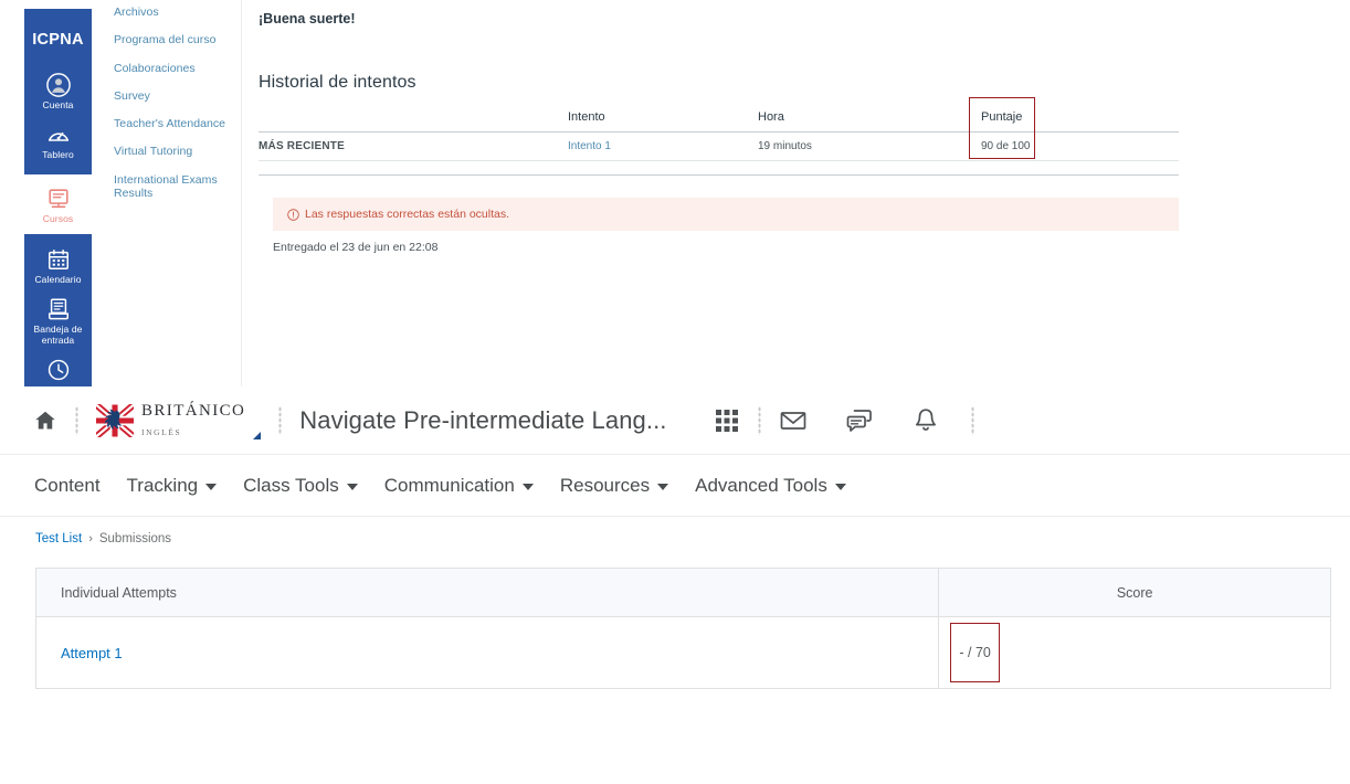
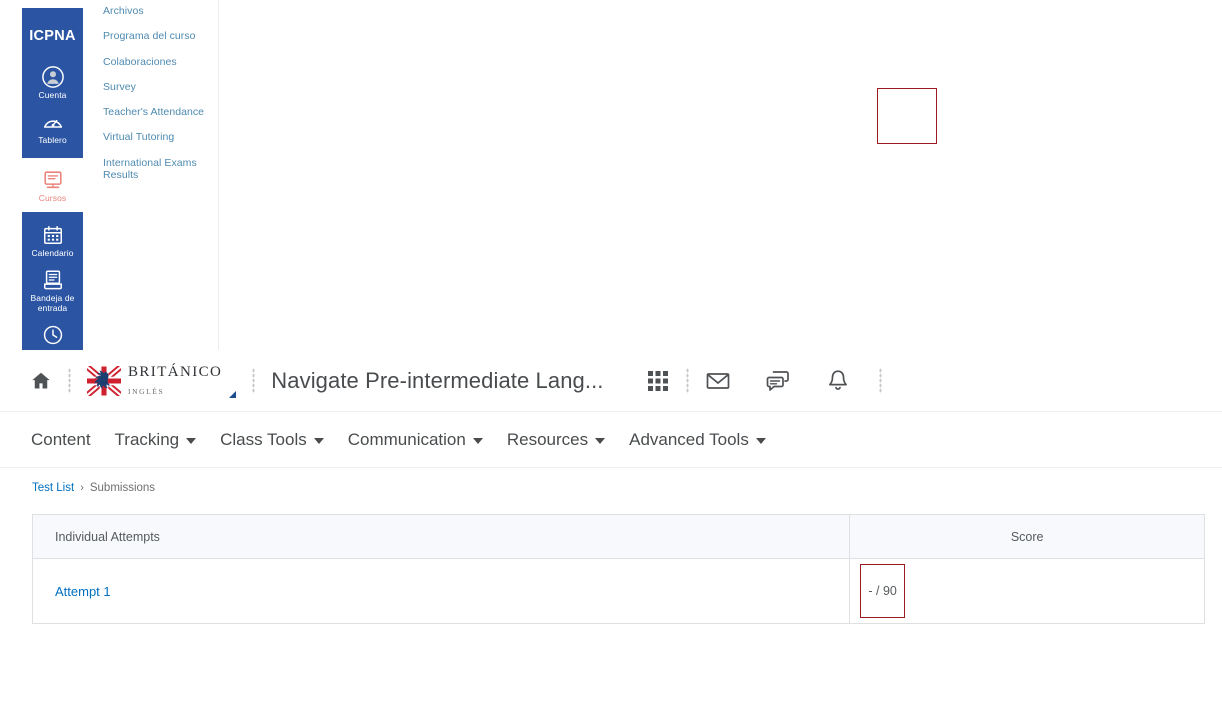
  ICPNA
  Cuenta
  Tablero
  Cursos
  Calendario
  Bandeja de entrada
  Archivos
  Programa del curso
  Colaboraciones
  Survey
  Teacher's Attendance
  Virtual Tutoring
  International Exams Results
- ¡Buena suerte!
- Historial de intentos
- 	Intento	Hora	Puntaje
- MÁS RECIENTE	Intento 1	19 minutos	90 de 100
- Las respuestas correctas están ocultas.
- Entregado el 23 de jun en 22:08
  BRITÁNICO
  INGLÉS
  Navigate Pre-intermediate Lang...
  Content
  Tracking
  Class Tools
  Communication
  Resources
  Advanced Tools
  Test List
  ›
  Submissions
  Individual Attempts	Score
- Attempt 1	- / 70
+ Attempt 1	- / 90
